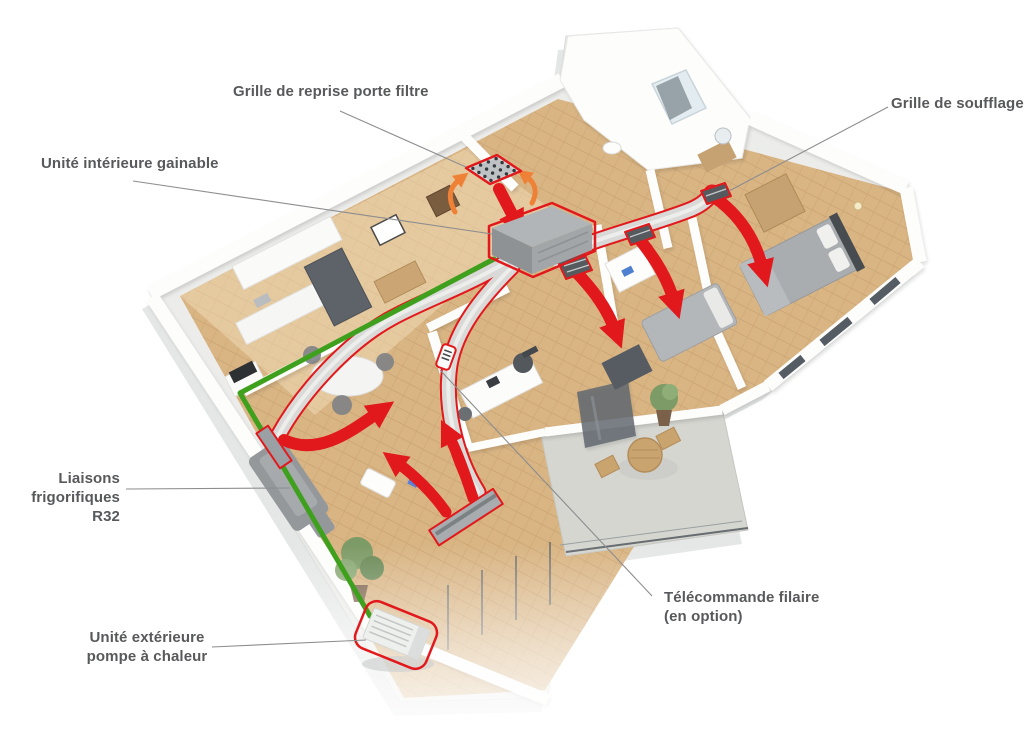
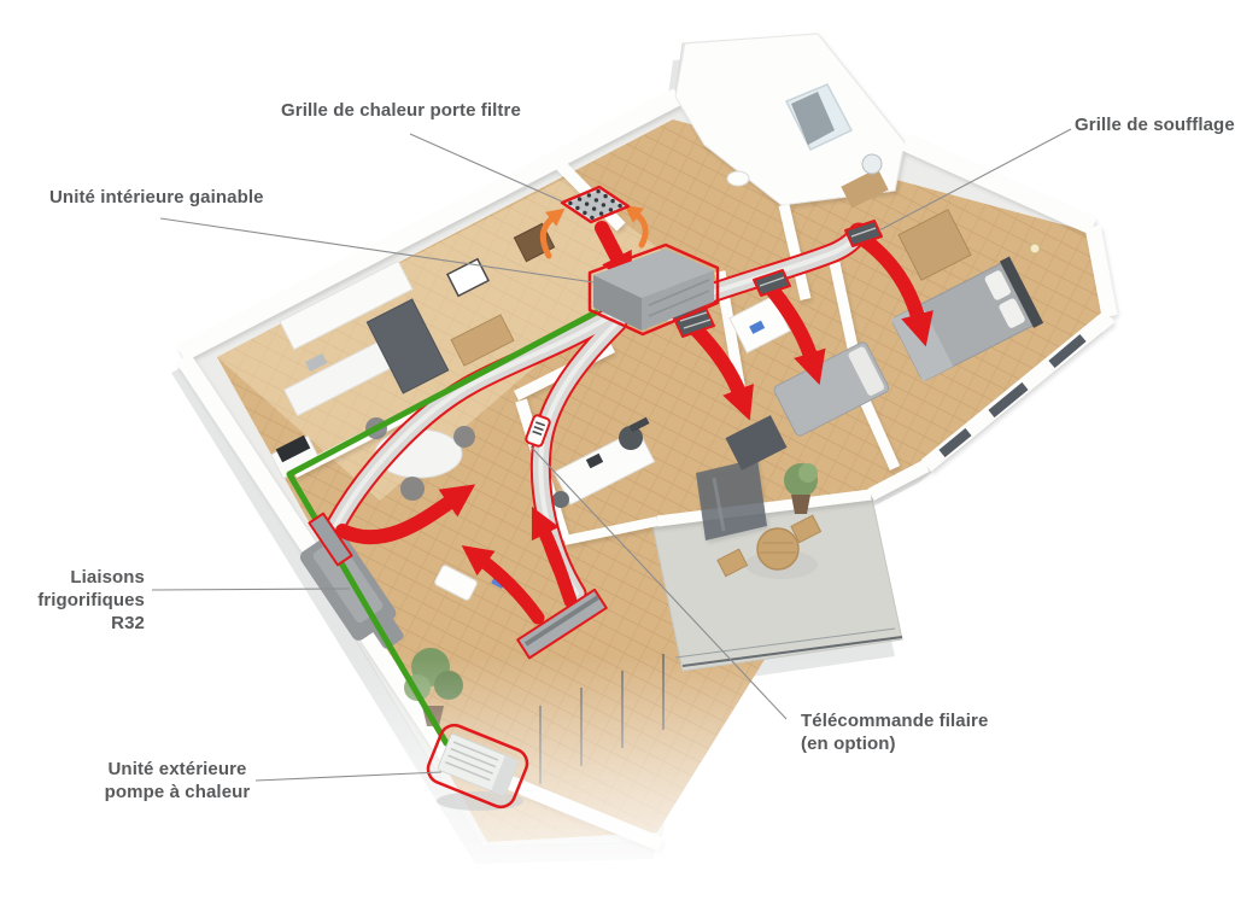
- Grille de reprise porte filtre
+ Grille de chaleur porte filtre
  Grille de soufflage
  Unité intérieure gainable
  Liaisons
  frigorifiques R32
  Télécommande filaire
  (en option)
  Unité extérieure
  pompe à chaleur
